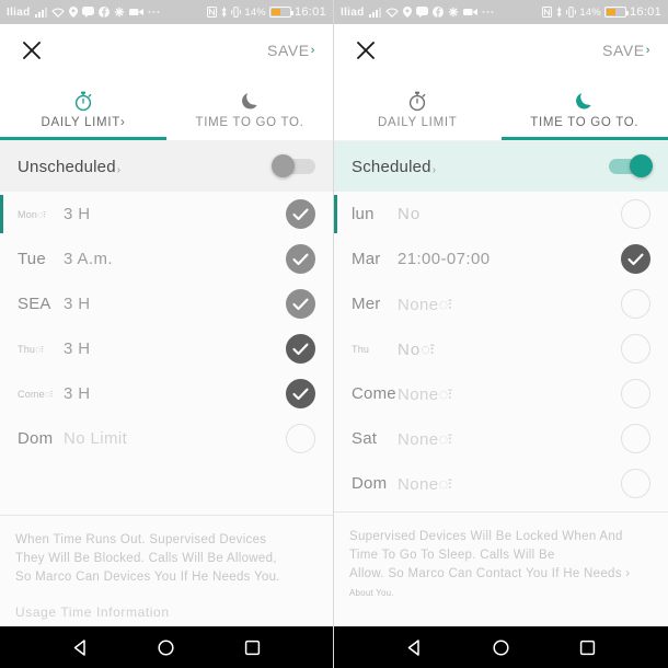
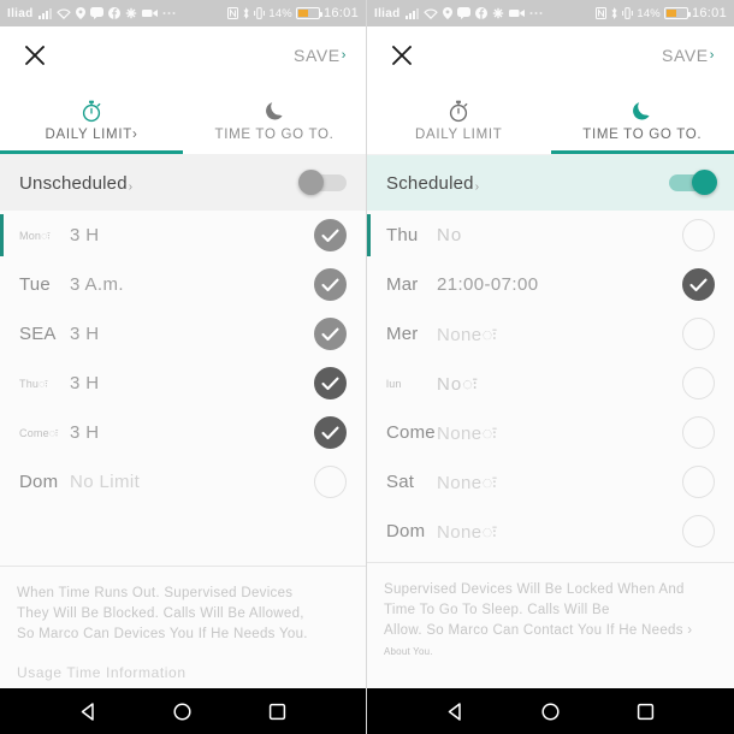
  Iliad
  14%
  16:01
  SAVE
  ›
  DAILY LIMIT›
  TIME TO GO TO.
  Unscheduled
  ›
  Monः
  3 H
  Tue
  3 A.m.
  SEA
  3 H
  Thuः
  3 H
  Comeः
  3 H
  Dom
  No Limit
  When Time Runs Out. Supervised Devices
  They Will Be Blocked. Calls Will Be Allowed,
  So Marco Can Devices You If He Needs You.
  Usage Time Information
  Iliad
  14%
  16:01
  SAVE
  ›
  DAILY LIMIT
  TIME TO GO TO.
  Scheduled
  ›
- lun
+ Thu
  No
  Mar
  21:00-07:00
  Mer
  Noneः
- Thu
+ lun
  Noः
  Come
  Noneः
  Sat
  Noneः
  Dom
  Noneः
  Supervised Devices Will Be Locked When And
  Time To Go To Sleep. Calls Will Be
  Allow. So Marco Can Contact You If He Needs ›
  About You.
